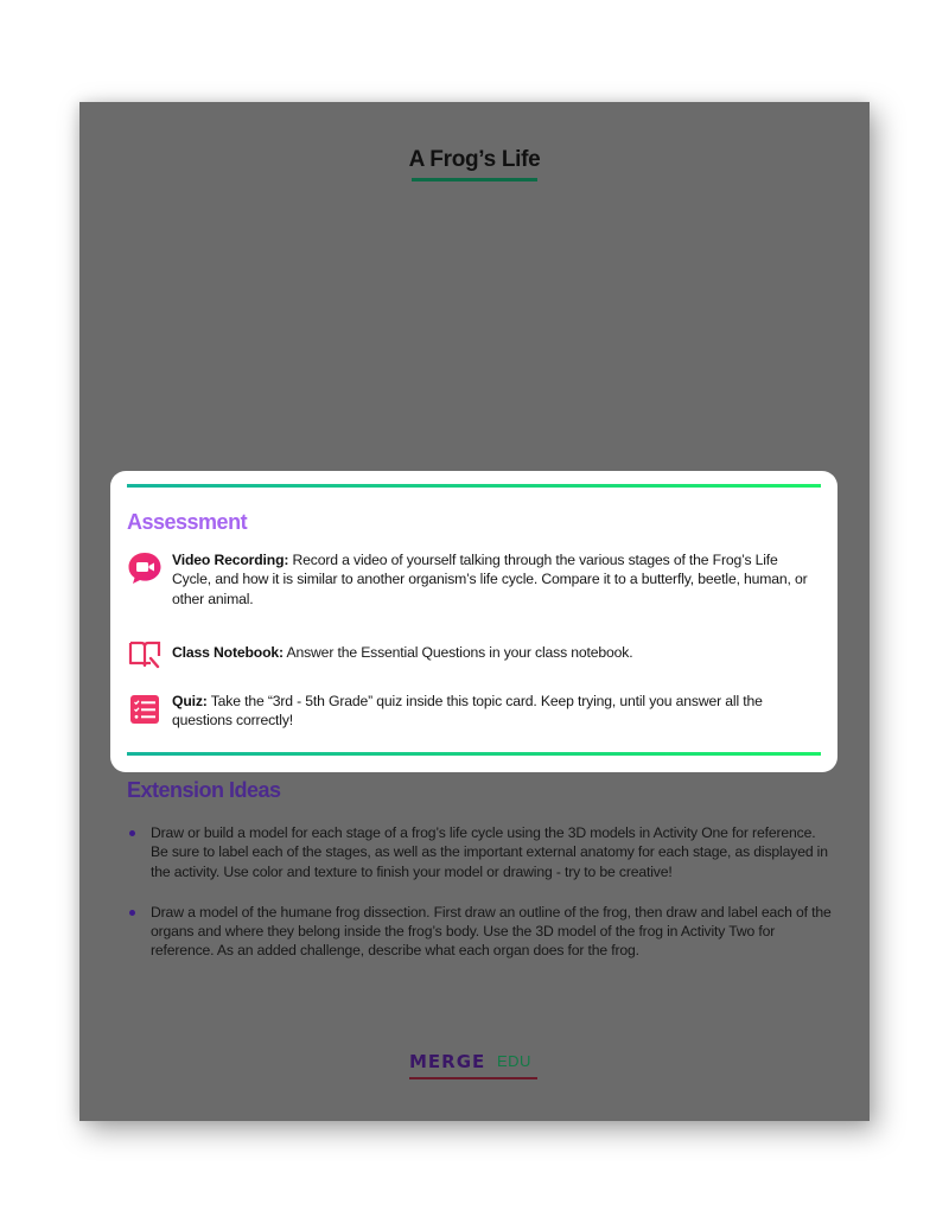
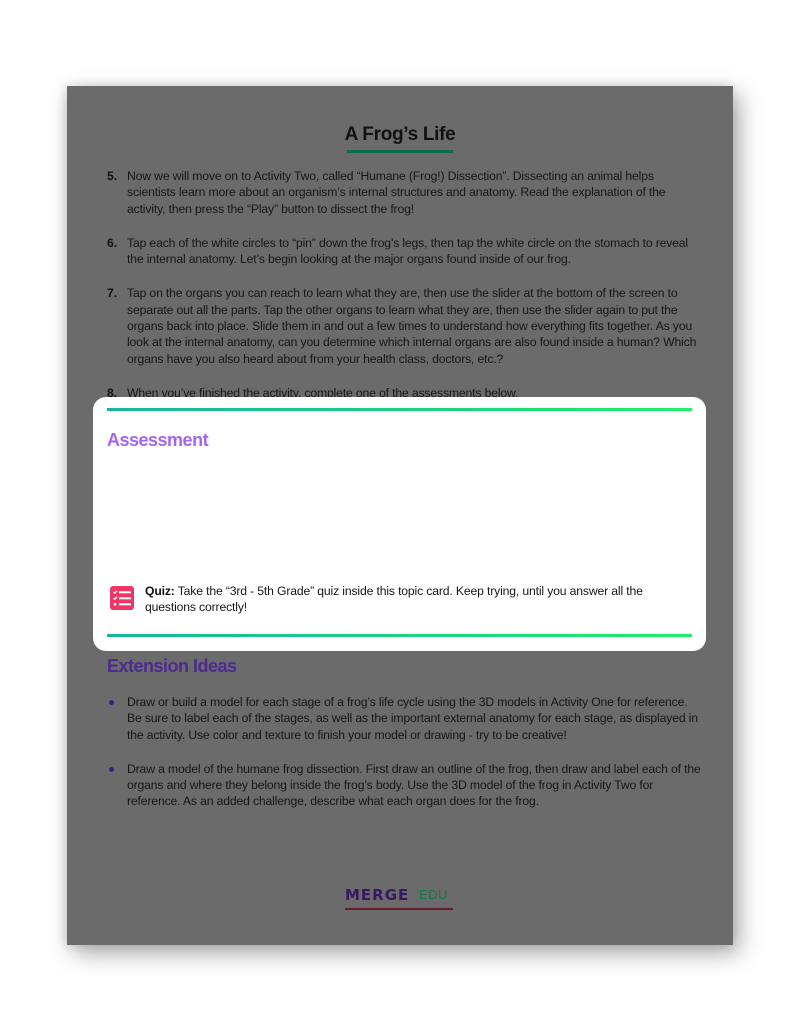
  A Frog’s Life
+ 5.
+ Now we will move on to Activity Two, called “Humane (Frog!) Dissection”. Dissecting an animal helps scientists learn more about an organism’s internal structures and anatomy. Read the explanation of the activity, then press the “Play” button to dissect the frog!
+ 6.
+ Tap each of the white circles to “pin” down the frog’s legs, then tap the white circle on the stomach to reveal the internal anatomy. Let’s begin looking at the major organs found inside of our frog.
+ 7.
+ Tap on the organs you can reach to learn what they are, then use the slider at the bottom of the screen to separate out all the parts. Tap the other organs to learn what they are, then use the slider again to put the organs back into place. Slide them in and out a few times to understand how everything fits together. As you look at the internal anatomy, can you determine which internal organs are also found inside a human? Which organs have you also heard about from your health class, doctors, etc.?
+ 8.
+ When you’ve finished the activity, complete one of the assessments below.
  Assessment
- Video Recording: Record a video of yourself talking through the various stages of the Frog’s Life Cycle, and how it is similar to another organism’s life cycle. Compare it to a butterfly, beetle, human, or other animal.
- Class Notebook: Answer the Essential Questions in your class notebook.
  Quiz: Take the “3rd - 5th Grade” quiz inside this topic card. Keep trying, until you answer all the questions correctly!
  Extension Ideas
  Draw or build a model for each stage of a frog’s life cycle using the 3D models in Activity One for reference. Be sure to label each of the stages, as well as the important external anatomy for each stage, as displayed in the activity. Use color and texture to finish your model or drawing - try to be creative!
  Draw a model of the humane frog dissection. First draw an outline of the frog, then draw and label each of the organs and where they belong inside the frog’s body. Use the 3D model of the frog in Activity Two for reference. As an added challenge, describe what each organ does for the frog.
  MERGE
  EDU
